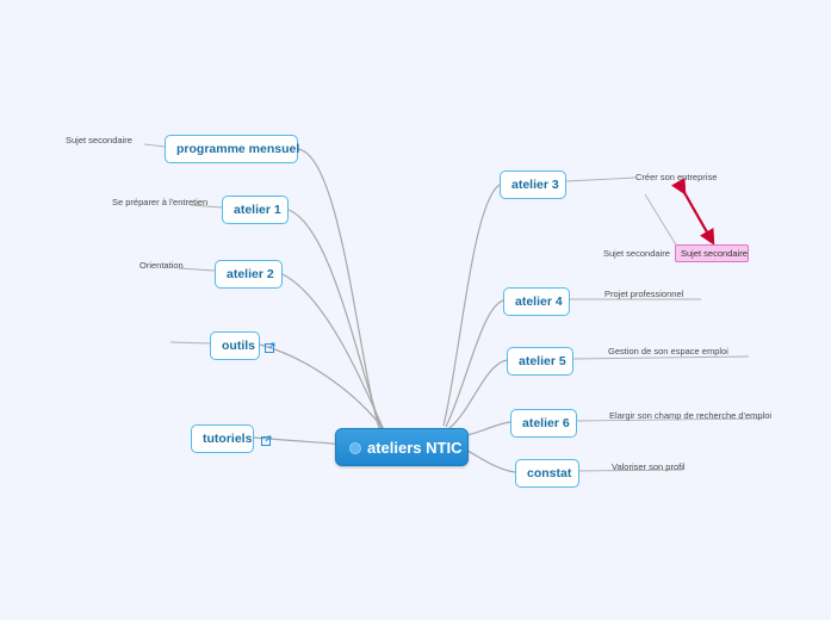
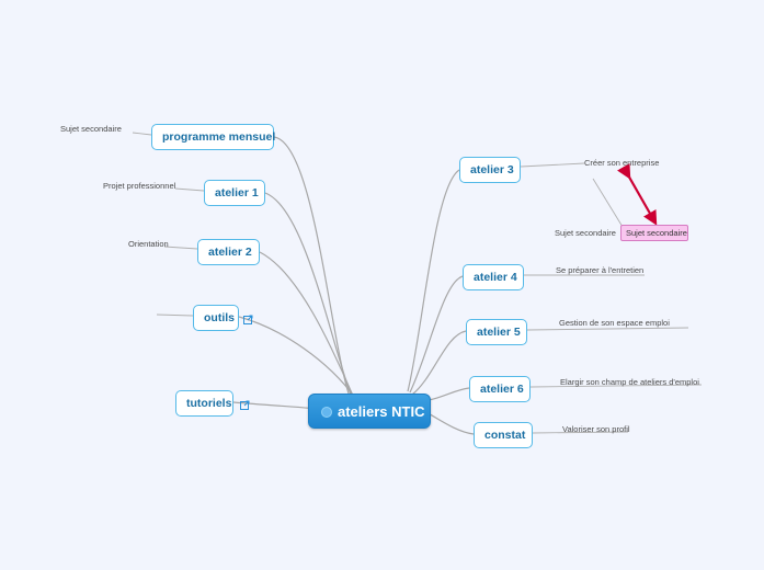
  ateliers NTIC
  programme mensuel
  atelier 1
  atelier 2
  outils
  tutoriels
  atelier 3
  atelier 4
  atelier 5
  atelier 6
  constat
  Sujet secondaire
- Se préparer à l'entretien
+ Projet professionnel
  Orientation
  Créer son entreprise
  Sujet secondaire
- Projet professionnel
+ Se préparer à l'entretien
  Gestion de son espace emploi
- Elargir son champ de recherche d'emploi
+ Elargir son champ de ateliers d'emploi
  Valoriser son profil
  Sujet secondaire
